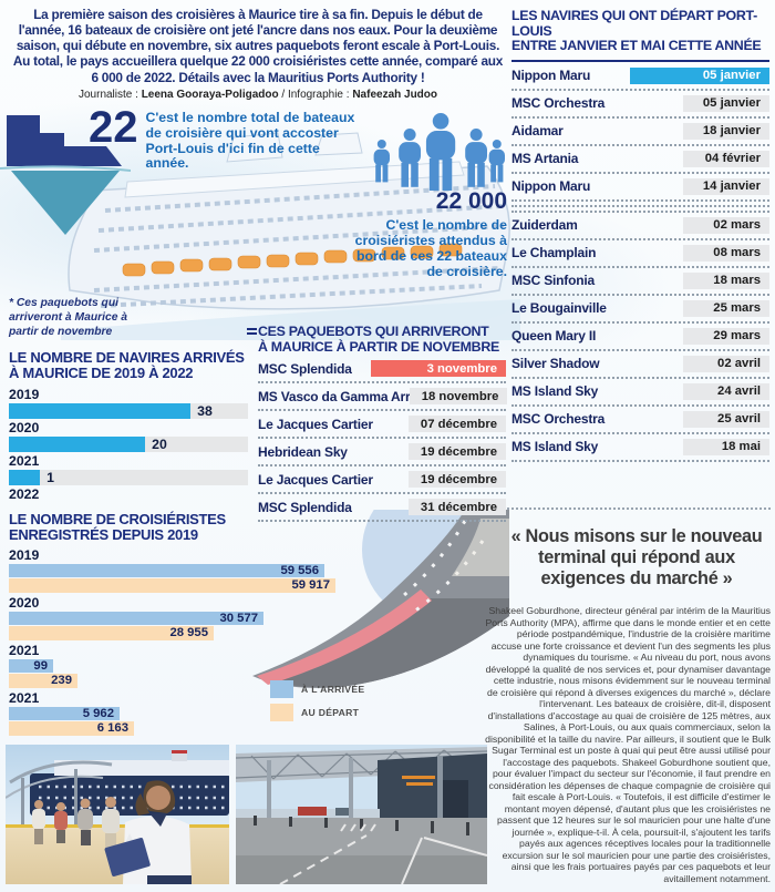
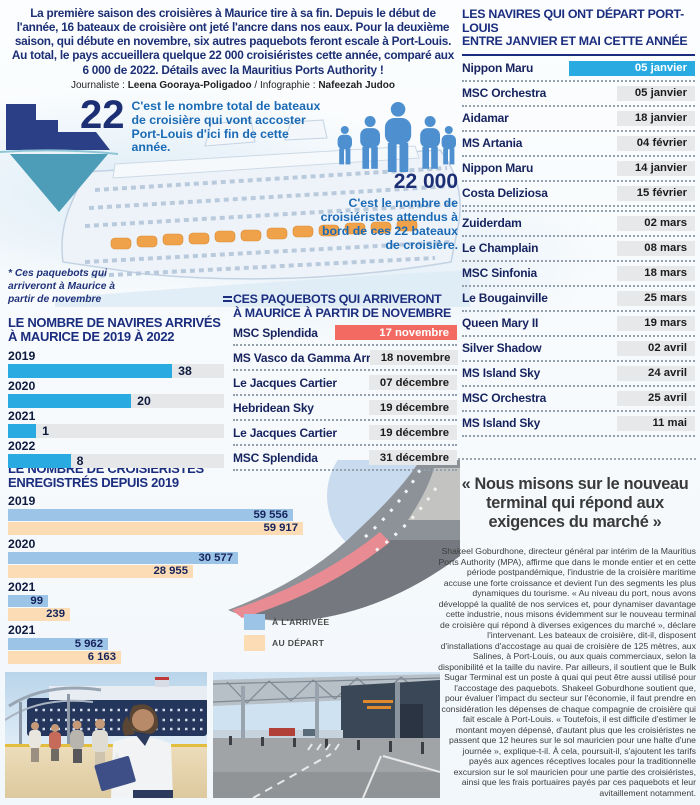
  La première saison des croisières à Maurice tire à sa fin. Depuis le début de l'année, 16 bateaux de croisière ont jeté l'ancre dans nos eaux. Pour la deuxième saison, qui débute en novembre, six autres paquebots feront escale à Port-Louis. Au total, le pays accueillera quelque 22 000 croisiéristes cette année, comparé aux 6 000 de 2022. Détails avec la Mauritius Ports Authority !
  Journaliste : Leena Gooraya-Poligadoo / Infographie : Nafeezah Judoo
  22
  C'est le nombre total de bateaux de croisière qui vont accoster Port-Louis d'ici fin de cette année.
  22 000
  C'est le nombre de croisiéristes attendus à bord de ces 22 bateaux de croisière.
  * Ces paquebots qui arriveront à Maurice à partir de novembre
  LES NAVIRES QUI ONT DÉPART PORT-LOUIS
  ENTRE JANVIER ET MAI CETTE ANNÉE
  Nippon Maru
  05 janvier
  MSC Orchestra
  05 janvier
  Aidamar
  18 janvier
  MS Artania
  04 février
  Nippon Maru
  14 janvier
+ Costa Deliziosa
+ 15 février
  Zuiderdam
  02 mars
  Le Champlain
  08 mars
  MSC Sinfonia
  18 mars
  Le Bougainville
  25 mars
  Queen Mary II
- 29 mars
+ 19 mars
  Silver Shadow
  02 avril
  MS Island Sky
  24 avril
  MSC Orchestra
  25 avril
  MS Island Sky
- 18 mai
+ 11 mai
  LE NOMBRE DE NAVIRES ARRIVÉS
  À MAURICE DE 2019 À 2022
  2019
  38
  2020
  20
  2021
  1
  2022
+ 8
  CES PAQUEBOTS QUI ARRIVERONT
  À MAURICE À PARTIR DE NOVEMBRE
  MSC Splendida
- 3 novembre
+ 17 novembre
  MS Vasco da Gamma Arr
  18 novembre
  Le Jacques Cartier
  07 décembre
  Hebridean Sky
  19 décembre
  Le Jacques Cartier
  19 décembre
  MSC Splendida
  31 décembre
  LE NOMBRE DE CROISIÉRISTES
  ENREGISTRÉS DEPUIS 2019
  2019
  59 556
  59 917
  2020
  30 577
  28 955
  2021
  99
  239
  2021
  5 962
  6 163
  À L'ARRIVÉE
  AU DÉPART
  « Nous misons sur le nouveau terminal qui répond aux exigences du marché »
  Shakeel Goburdhone, directeur général par intérim de la Mauritius Ports Authority (MPA), affirme que dans le monde entier et en cette période postpandémique, l'industrie de la croisière maritime accuse une forte croissance et devient l'un des segments les plus dynamiques du tourisme. « Au niveau du port, nous avons développé la qualité de nos services et, pour dynamiser davantage cette industrie, nous misons évidemment sur le nouveau terminal de croisière qui répond à diverses exigences du marché », déclare l'intervenant. Les bateaux de croisière, dit-il, disposent d'installations d'accostage au quai de croisière de 125 mètres, aux Salines, à Port-Louis, ou aux quais commerciaux, selon la disponibilité et la taille du navire. Par ailleurs, il soutient que le Bulk Sugar Terminal est un poste à quai qui peut être aussi utilisé pour l'accostage des paquebots. Shakeel Goburdhone soutient que, pour évaluer l'impact du secteur sur l'économie, il faut prendre en considération les dépenses de chaque compagnie de croisière qui fait escale à Port-Louis. « Toutefois, il est difficile d'estimer le montant moyen dépensé, d'autant plus que les croisiéristes ne passent que 12 heures sur le sol mauricien pour une halte d'une journée », explique-t-il. À cela, poursuit-il, s'ajoutent les tarifs payés aux agences réceptives locales pour la traditionnelle excursion sur le sol mauricien pour une partie des croisiéristes, ainsi que les frais portuaires payés par ces paquebots et leur avitaillement notamment.
